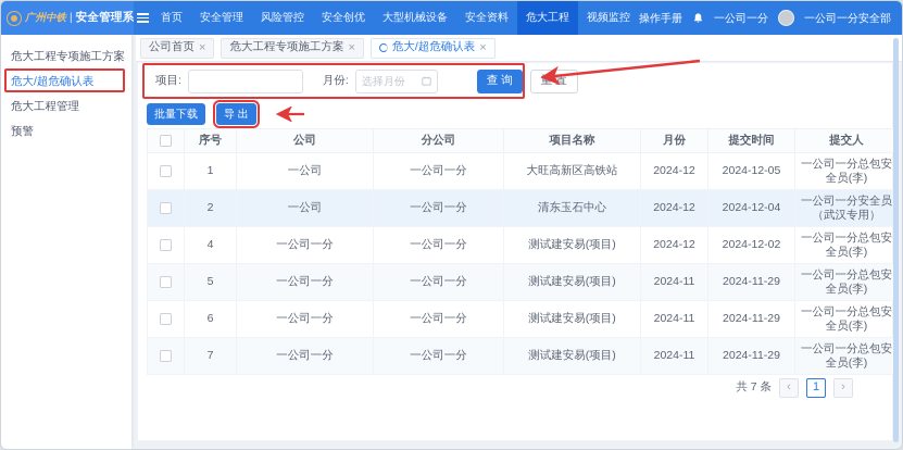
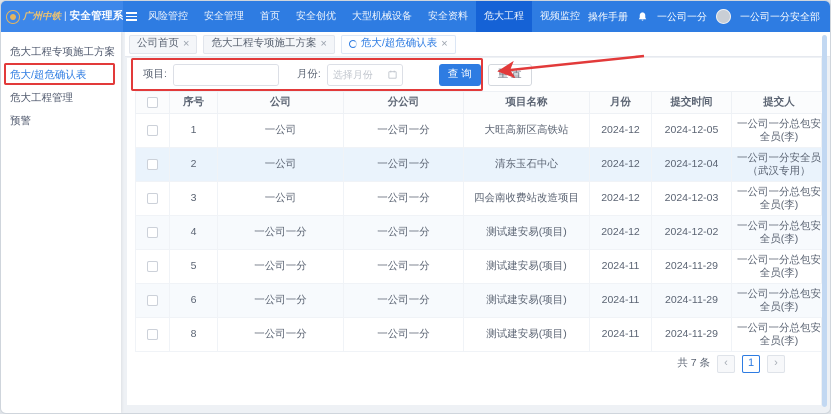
  广州中铁
  |
  安全管理系
- 首页
+ 风险管控
  安全管理
- 风险管控
+ 首页
  安全创优
  大型机械设备
  安全资料
  危大工程
  视频监控
  操作手册
  一公司一分
  一公司一分安全部
  危大工程专项施工方案
  危大/超危确认表
  危大工程管理
  预警
  公司首页
  ×
  危大工程专项施工方案
  ×
  危大/超危确认表
  ×
  项目:
  月份:
  选择月份
  查 询
  重 置
- 批量下载
- 导 出
  	序号	公司	分公司	项目名称	月份	提交时间	提交人
  	1	一公司	一公司一分	大旺高新区高铁站	2024-12	2024-12-05	一公司一分总包安全员(李)
  	2	一公司	一公司一分	清东玉石中心	2024-12	2024-12-04	一公司一分安全员（武汉专用）
+ 	3	一公司	一公司一分	四会南收费站改造项目	2024-12	2024-12-03	一公司一分总包安全员(李)
  	4	一公司一分	一公司一分	测试建安易(项目)	2024-12	2024-12-02	一公司一分总包安全员(李)
  	5	一公司一分	一公司一分	测试建安易(项目)	2024-11	2024-11-29	一公司一分总包安全员(李)
  	6	一公司一分	一公司一分	测试建安易(项目)	2024-11	2024-11-29	一公司一分总包安全员(李)
- 	7	一公司一分	一公司一分	测试建安易(项目)	2024-11	2024-11-29	一公司一分总包安全员(李)
+ 	8	一公司一分	一公司一分	测试建安易(项目)	2024-11	2024-11-29	一公司一分总包安全员(李)
  共 7 条
  ‹
  1
  ›
